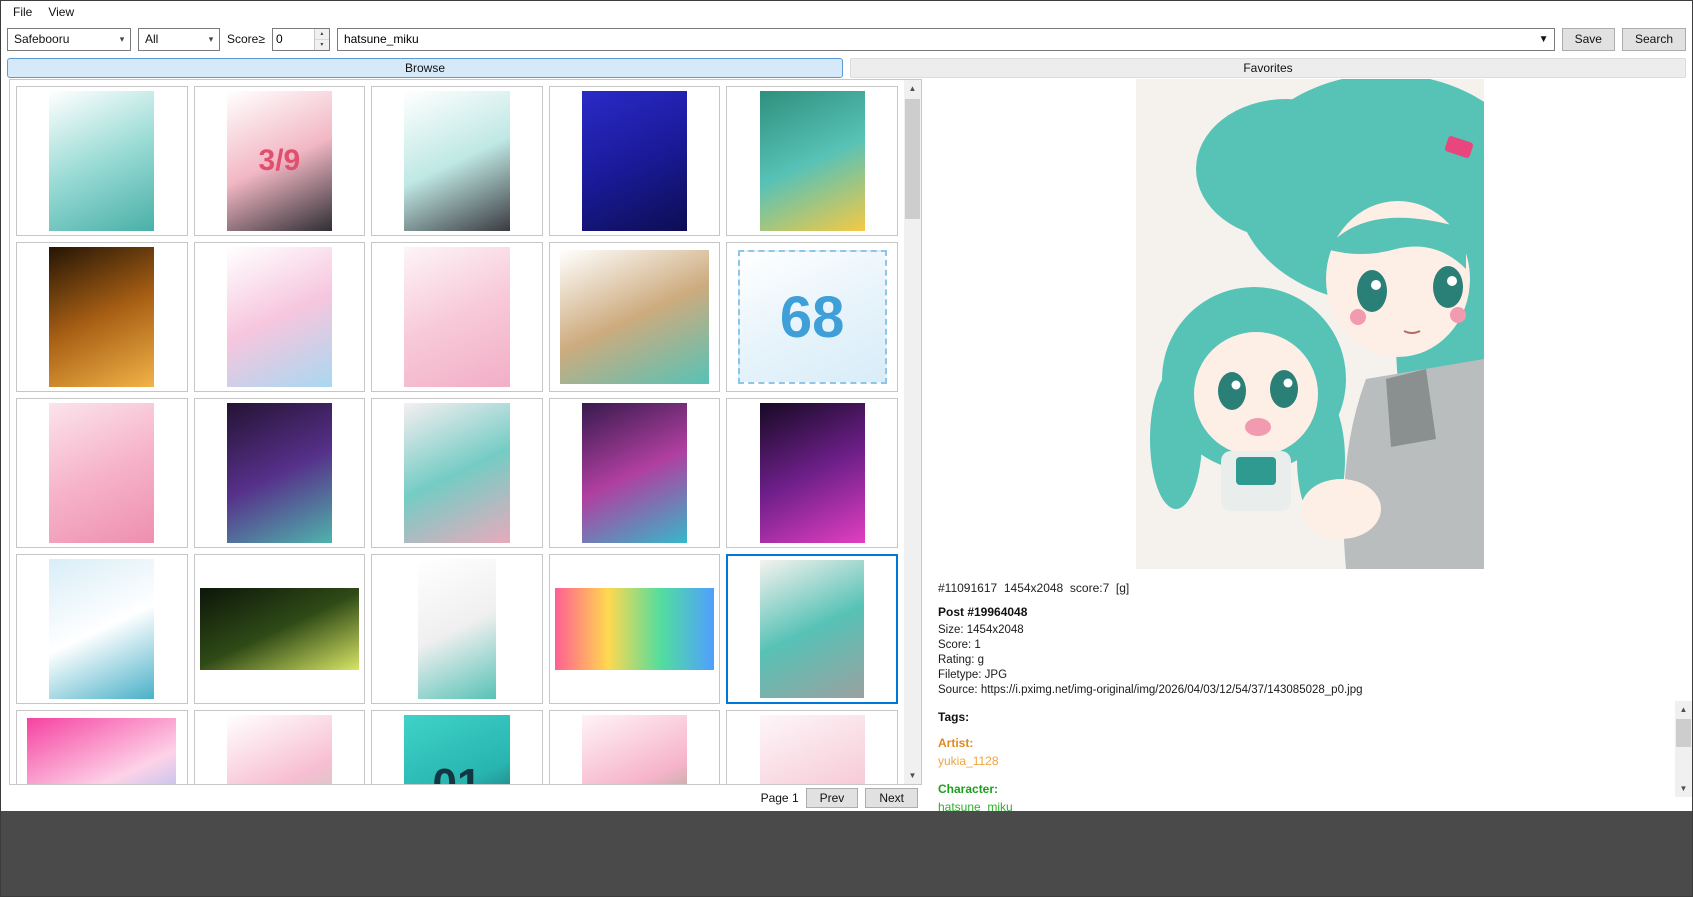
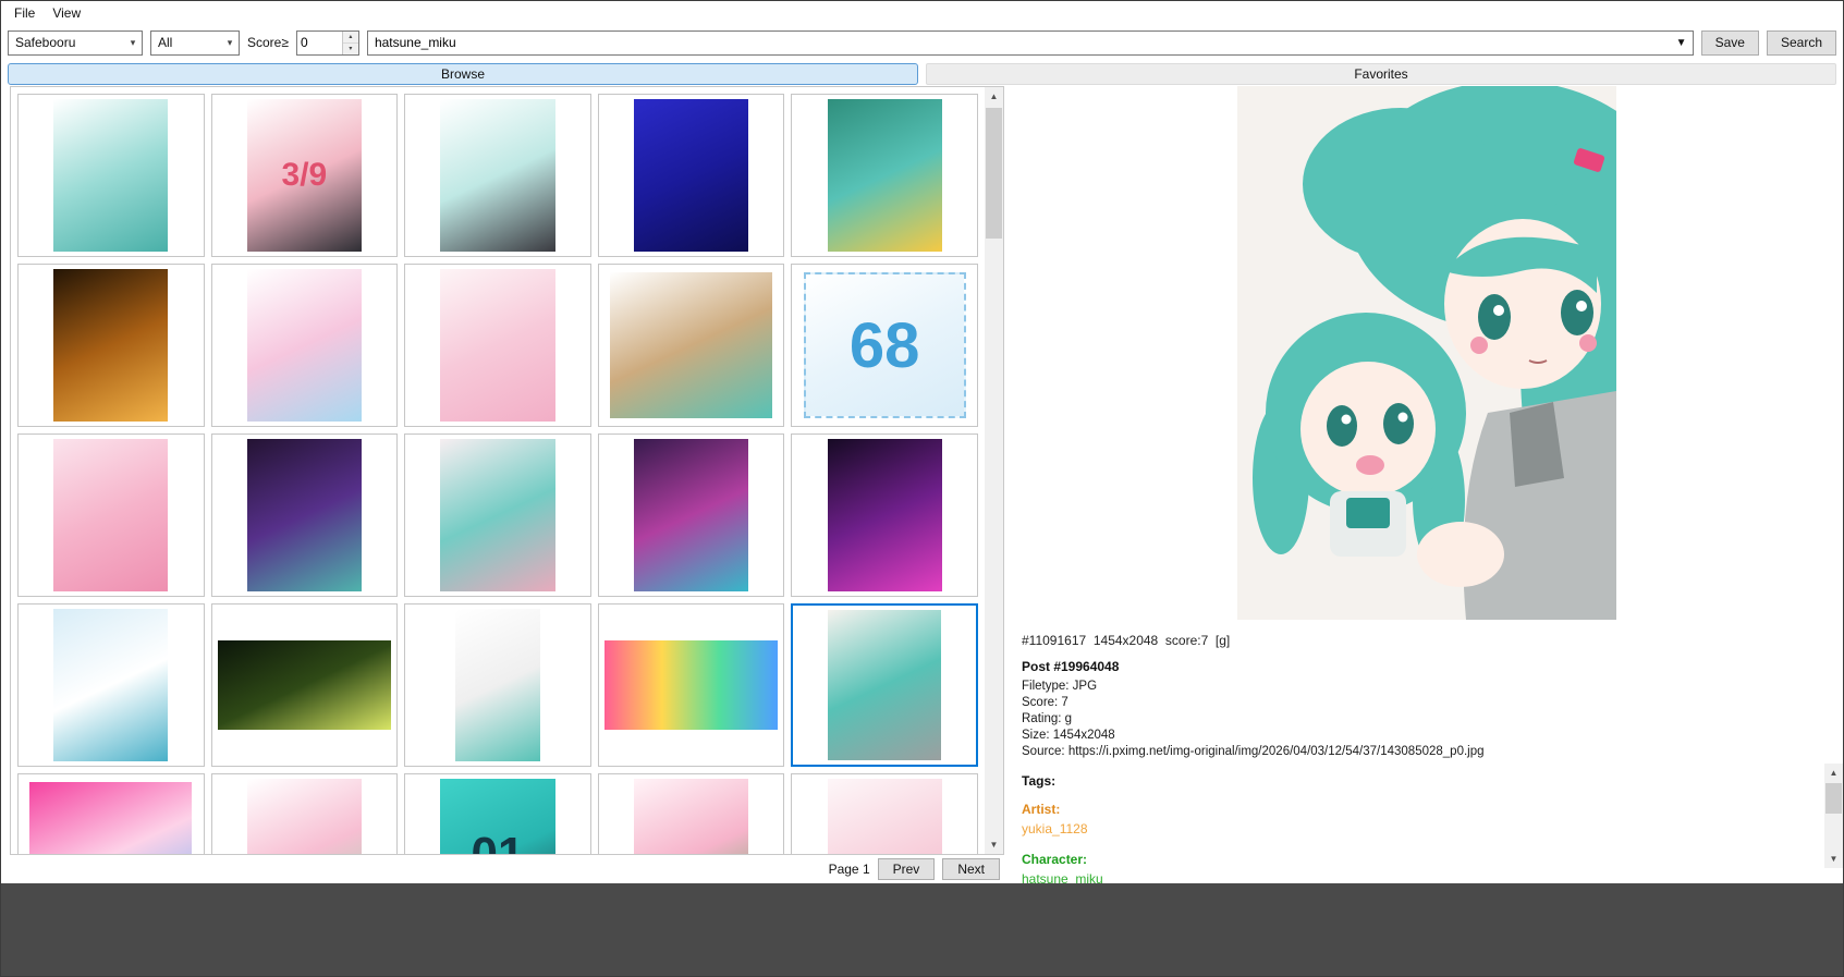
  File
  View
  Safebooru
  ▾
  All
  ▾
  Score≥
  0
  hatsune_miku
  ▼
  Save
  Search
  Browse
  Favorites
  3/9
  68
  ▲
  ▼
  Page 1
  Prev
  Next
  #11091617 1454x2048 score:7 [g]
  Post #19964048
- Size: 1454x2048
+ Filetype: JPG
- Score: 1
+ Score: 7
  Rating: g
- Filetype: JPG
+ Size: 1454x2048
  Source: https://i.pximg.net/img-original/img/2026/04/03/12/54/37/143085028_p0.jpg
  Tags:
  Artist:
  yukia_1128
  Character:
  hatsune_miku
  ▲
  ▼
